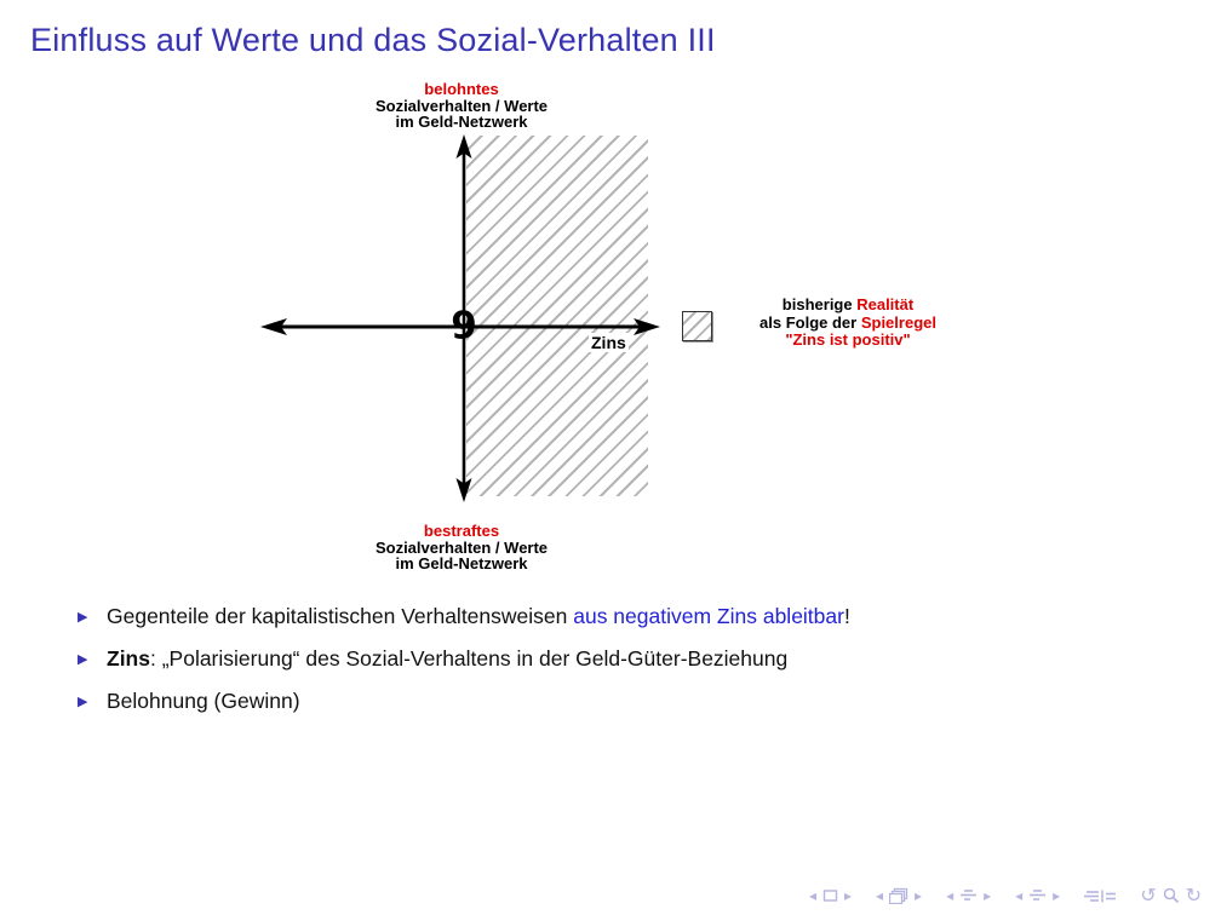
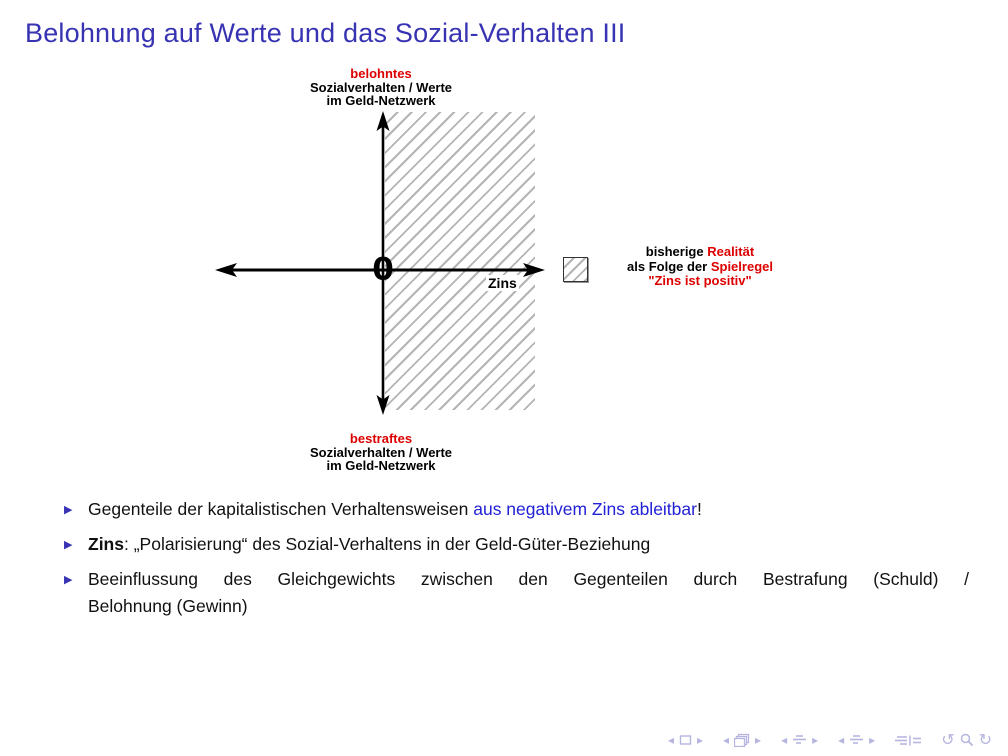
- Einfluss auf Werte und das Sozial-Verhalten III
+ Belohnung auf Werte und das Sozial-Verhalten III
  belohntes
  Sozialverhalten / Werte
  im Geld-Netzwerk
- 9
+ 0
  Zins
  bestraftes
  Sozialverhalten / Werte
  im Geld-Netzwerk
  bisherige Realität
  als Folge der Spielregel
  "Zins ist positiv"
  ▶
  Gegenteile der kapitalistischen Verhaltensweisen aus negativem Zins ableitbar!
  ▶
  Zins: „Polarisierung“ des Sozial-Verhaltens in der Geld-Güter-Beziehung
  ▶
+ Beeinflussung des Gleichgewichts zwischen den Gegenteilen durch Bestrafung (Schuld) /
  Belohnung (Gewinn)
  ◂
  ▸
  ◂
  ▸
  ◂
  ▸
  ◂
  ▸
  ↺
  ↻
